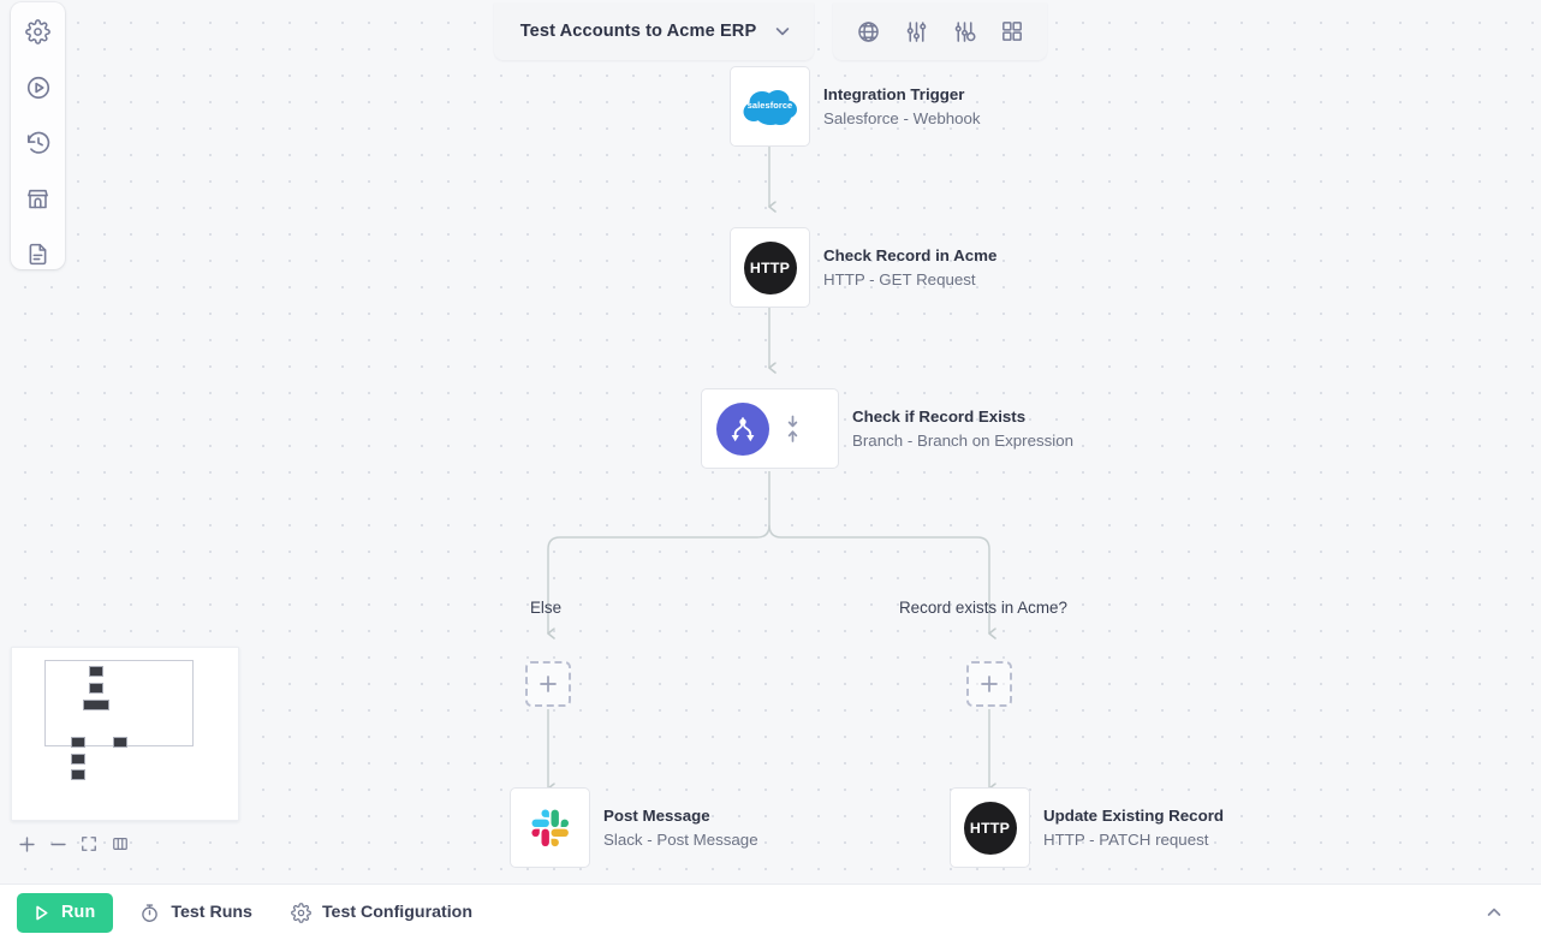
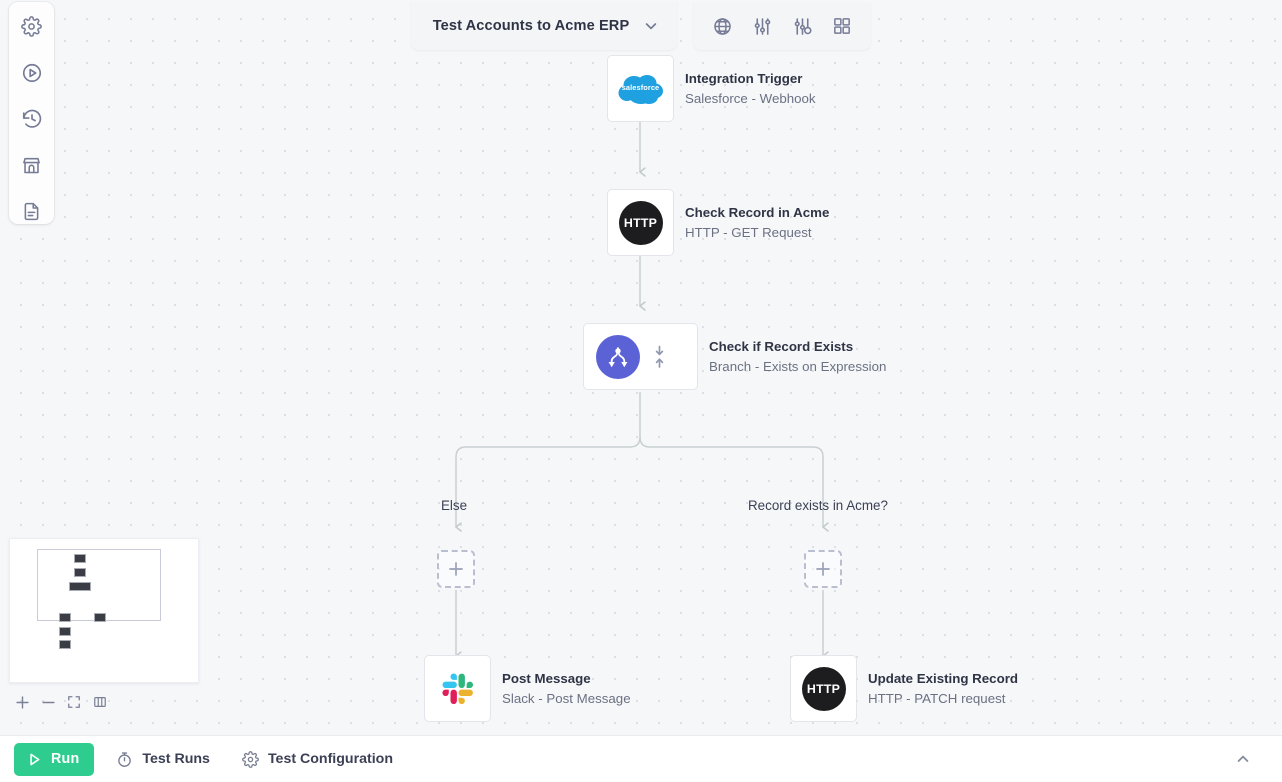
  salesforce
  Integration Trigger
  Salesforce - Webhook
  HTTP
  Check Record in Acme
  HTTP - GET Request
  Check if Record Exists
- Branch - Branch on Expression
+ Branch - Exists on Expression
  Else
  Record exists in Acme?
  Post Message
  Slack - Post Message
  HTTP
  Update Existing Record
  HTTP - PATCH request
  Test Accounts to Acme ERP
  Run
  Test Runs
  Test Configuration
